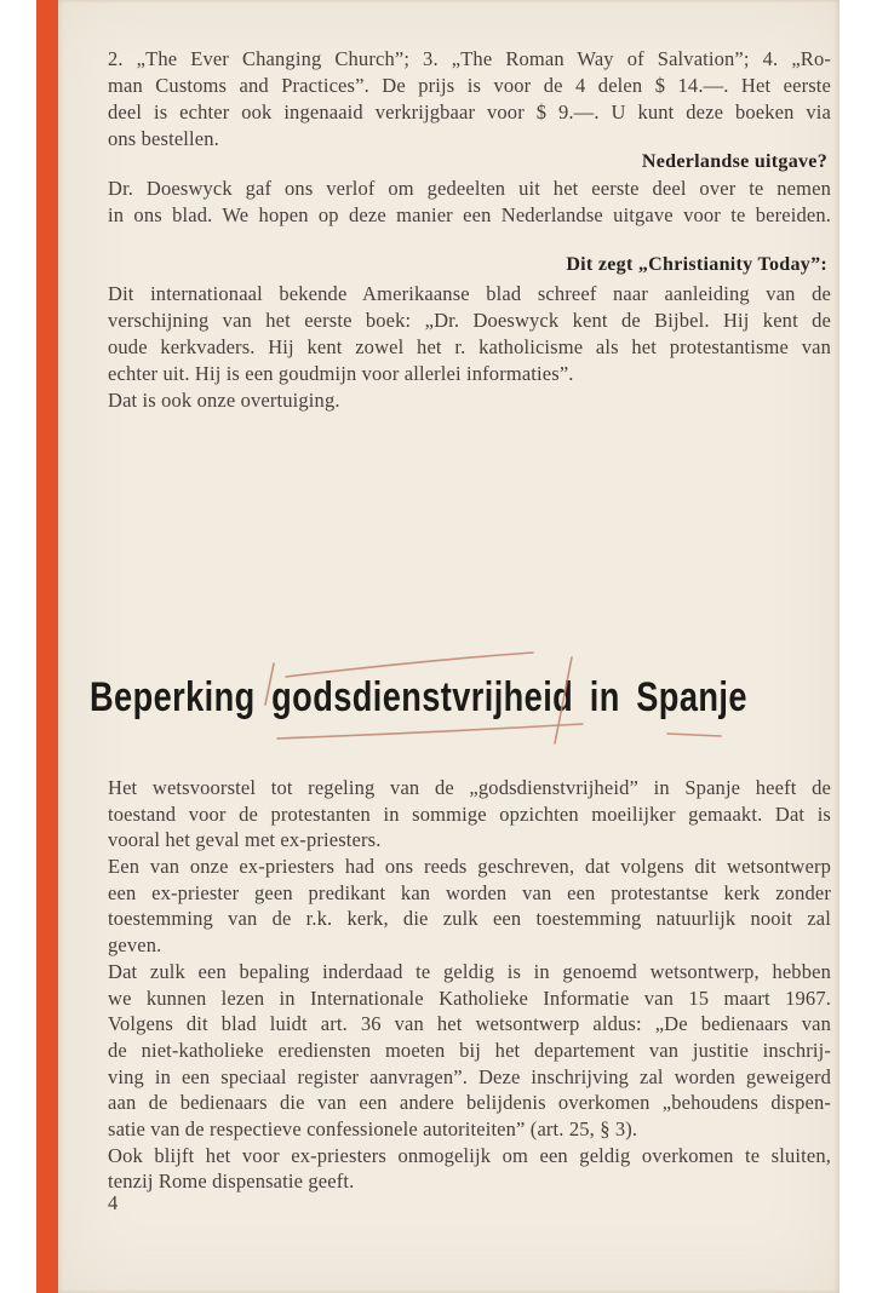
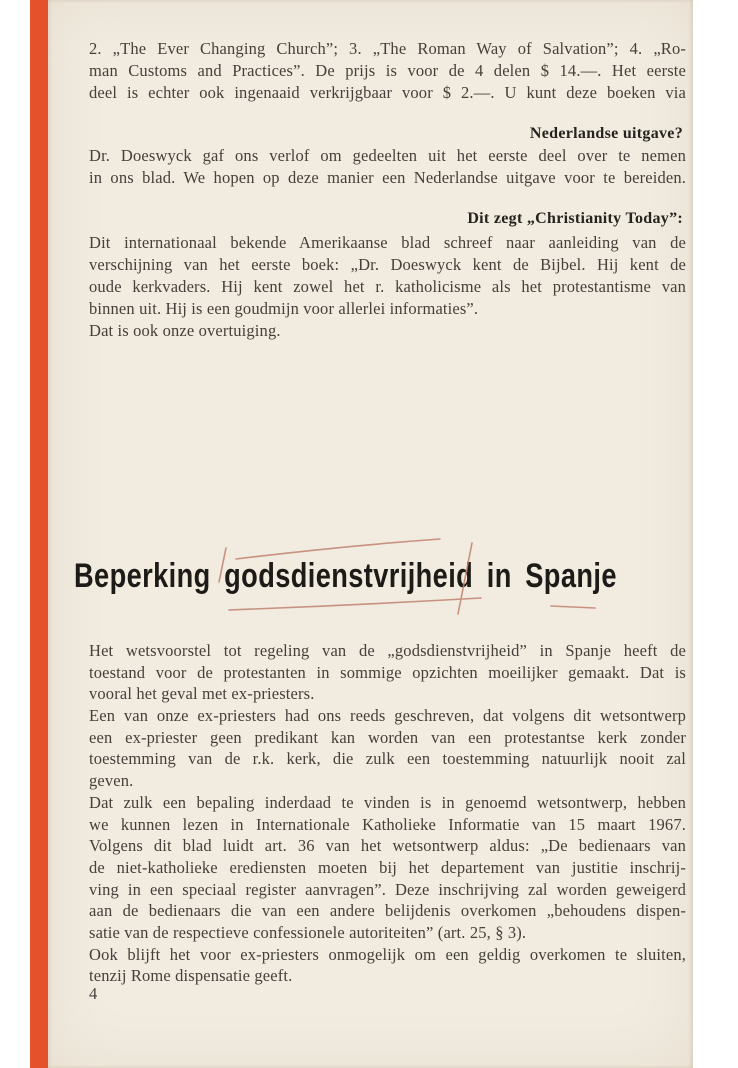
  2. „The Ever Changing Church”; 3. „The Roman Way of Salvation”; 4. „Ro-
  man Customs and Practices”. De prijs is voor de 4 delen $ 14.—. Het eerste
- deel is echter ook ingenaaid verkrijgbaar voor $ 9.—. U kunt deze boeken via
+ deel is echter ook ingenaaid verkrijgbaar voor $ 2.—. U kunt deze boeken via
- ons bestellen.
  Nederlandse uitgave?
  Dr. Doeswyck gaf ons verlof om gedeelten uit het eerste deel over te nemen
  in ons blad. We hopen op deze manier een Nederlandse uitgave voor te bereiden.
  Dit zegt „Christianity Today”:
  Dit internationaal bekende Amerikaanse blad schreef naar aanleiding van de
  verschijning van het eerste boek: „Dr. Doeswyck kent de Bijbel. Hij kent de
  oude kerkvaders. Hij kent zowel het r. katholicisme als het protestantisme van
- echter uit. Hij is een goudmijn voor allerlei informaties”.
+ binnen uit. Hij is een goudmijn voor allerlei informaties”.
  Dat is ook onze overtuiging.
  Beperking godsdienstvrijheid in Spanje
  Het wetsvoorstel tot regeling van de „godsdienstvrijheid” in Spanje heeft de
  toestand voor de protestanten in sommige opzichten moeilijker gemaakt. Dat is
  vooral het geval met ex-priesters.
  Een van onze ex-priesters had ons reeds geschreven, dat volgens dit wetsontwerp
  een ex-priester geen predikant kan worden van een protestantse kerk zonder
  toestemming van de r.k. kerk, die zulk een toestemming natuurlijk nooit zal
  geven.
- Dat zulk een bepaling inderdaad te geldig is in genoemd wetsontwerp, hebben
+ Dat zulk een bepaling inderdaad te vinden is in genoemd wetsontwerp, hebben
  we kunnen lezen in Internationale Katholieke Informatie van 15 maart 1967.
  Volgens dit blad luidt art. 36 van het wetsontwerp aldus: „De bedienaars van
  de niet-katholieke erediensten moeten bij het departement van justitie inschrij-
  ving in een speciaal register aanvragen”. Deze inschrijving zal worden geweigerd
  aan de bedienaars die van een andere belijdenis overkomen „behoudens dispen-
  satie van de respectieve confessionele autoriteiten” (art. 25, § 3).
  Ook blijft het voor ex-priesters onmogelijk om een geldig overkomen te sluiten,
  tenzij Rome dispensatie geeft.
  4
